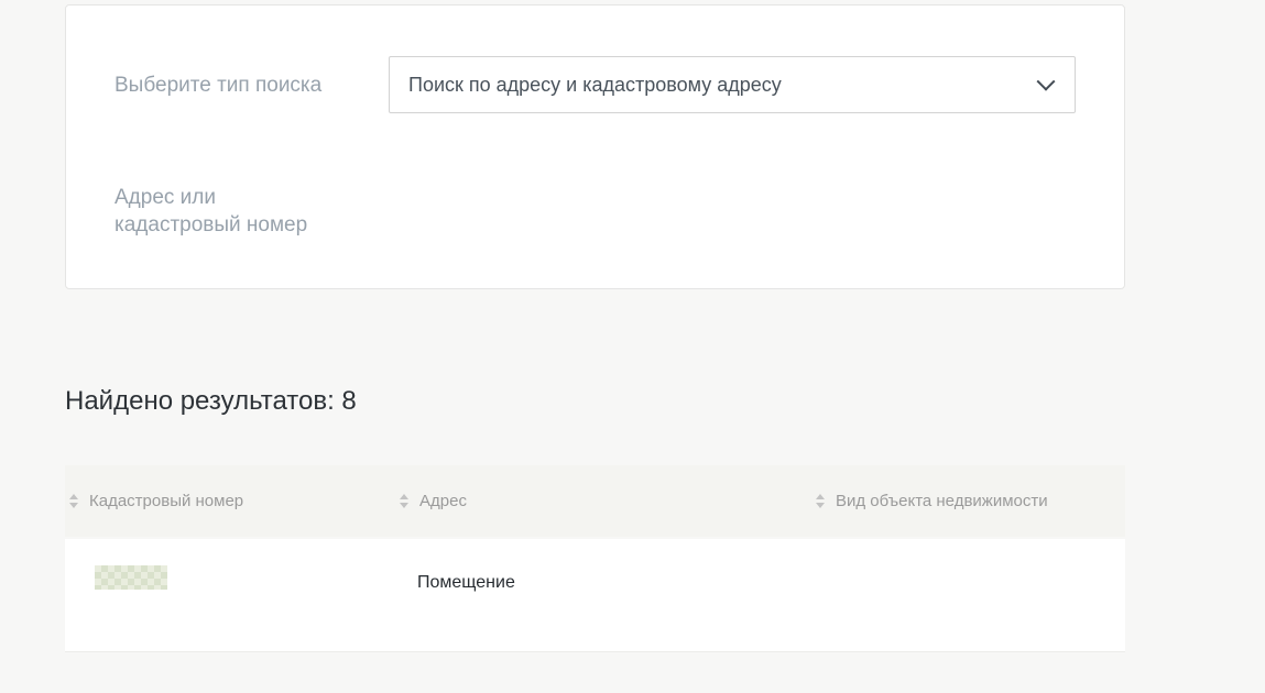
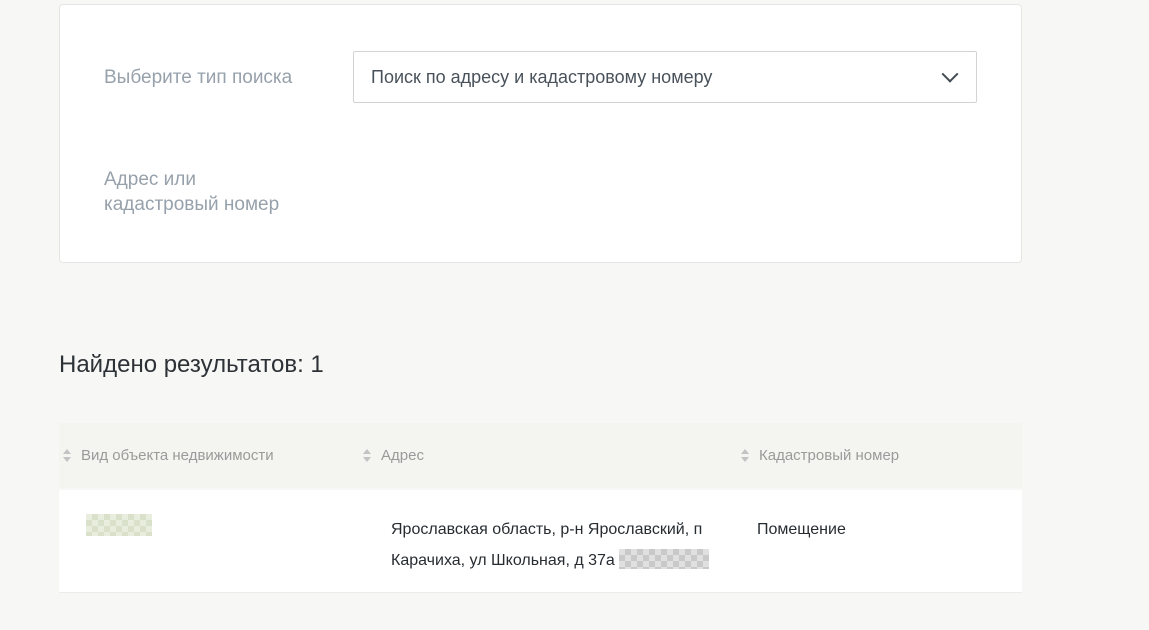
  Выберите тип поиска
- Поиск по адресу и кадастровому адресу
+ Поиск по адресу и кадастровому номеру
  Адрес или
  кадастровый номер
- Найдено результатов: 8
+ Найдено результатов: 1
- Кадастровый номер
+ Вид объекта недвижимости
  Адрес
- Вид объекта недвижимости
+ Кадастровый номер
+ Ярославская область, р-н Ярославский, п Карачиха, ул Школьная, д 37а
  Помещение
